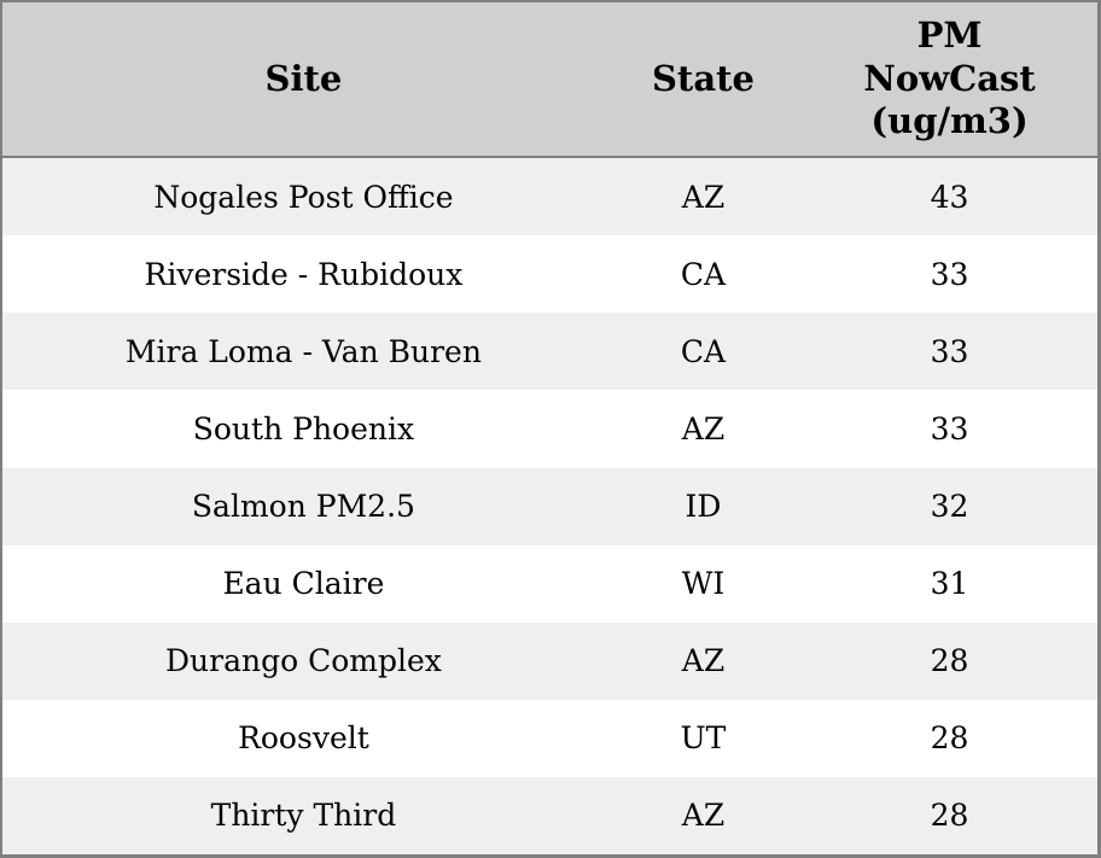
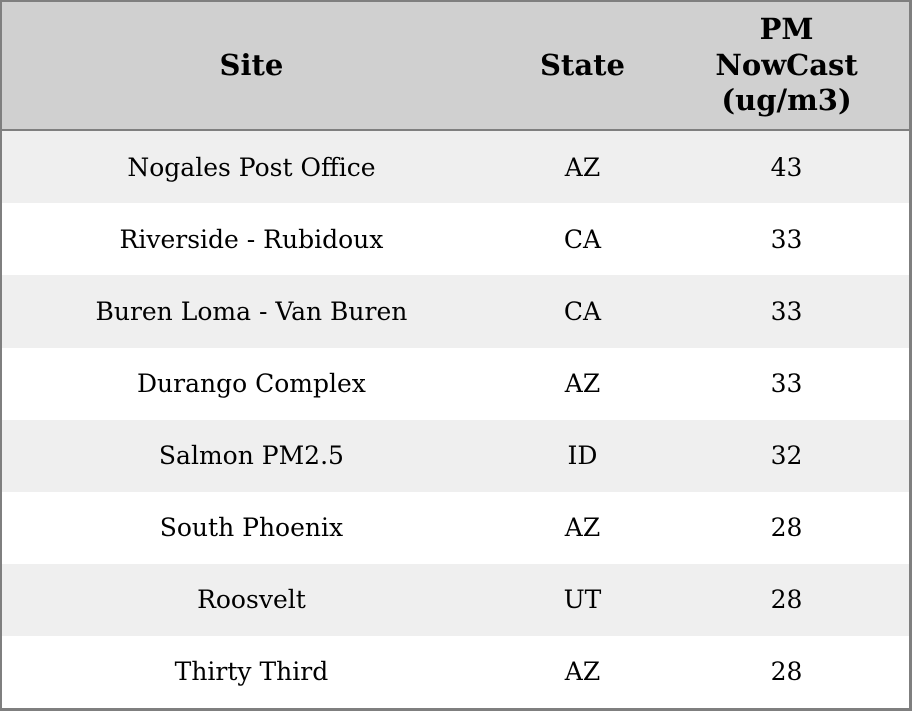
  Site	State	PM NowCast (ug/m3)
  Nogales Post Office	AZ	43
  Riverside - Rubidoux	CA	33
- Mira Loma - Van Buren	CA	33
+ Buren Loma - Van Buren	CA	33
- South Phoenix	AZ	33
+ Durango Complex	AZ	33
  Salmon PM2.5	ID	32
- Eau Claire	WI	31
- Durango Complex	AZ	28
+ South Phoenix	AZ	28
  Roosvelt	UT	28
  Thirty Third	AZ	28
